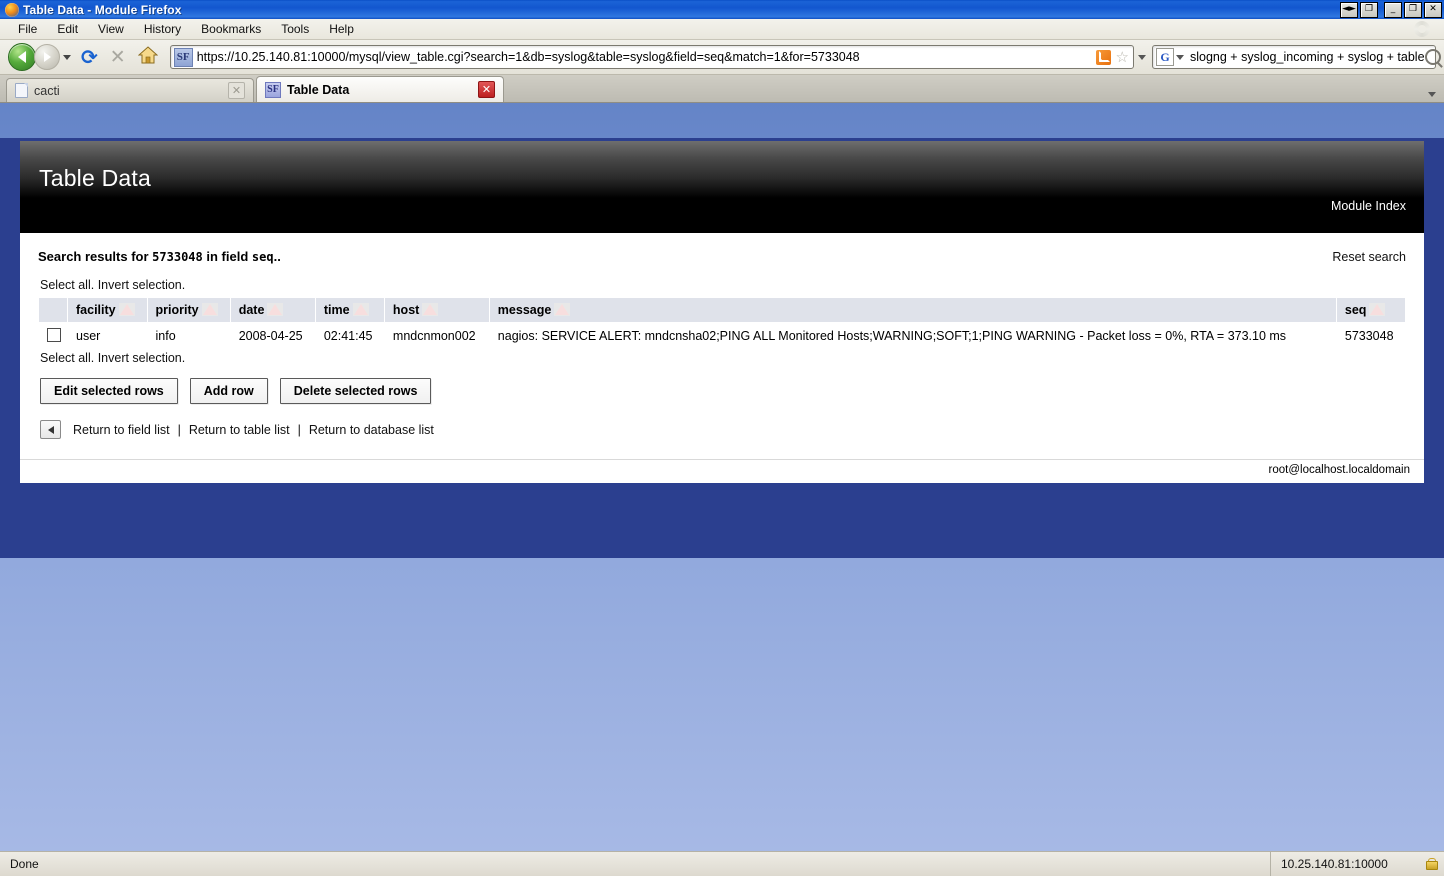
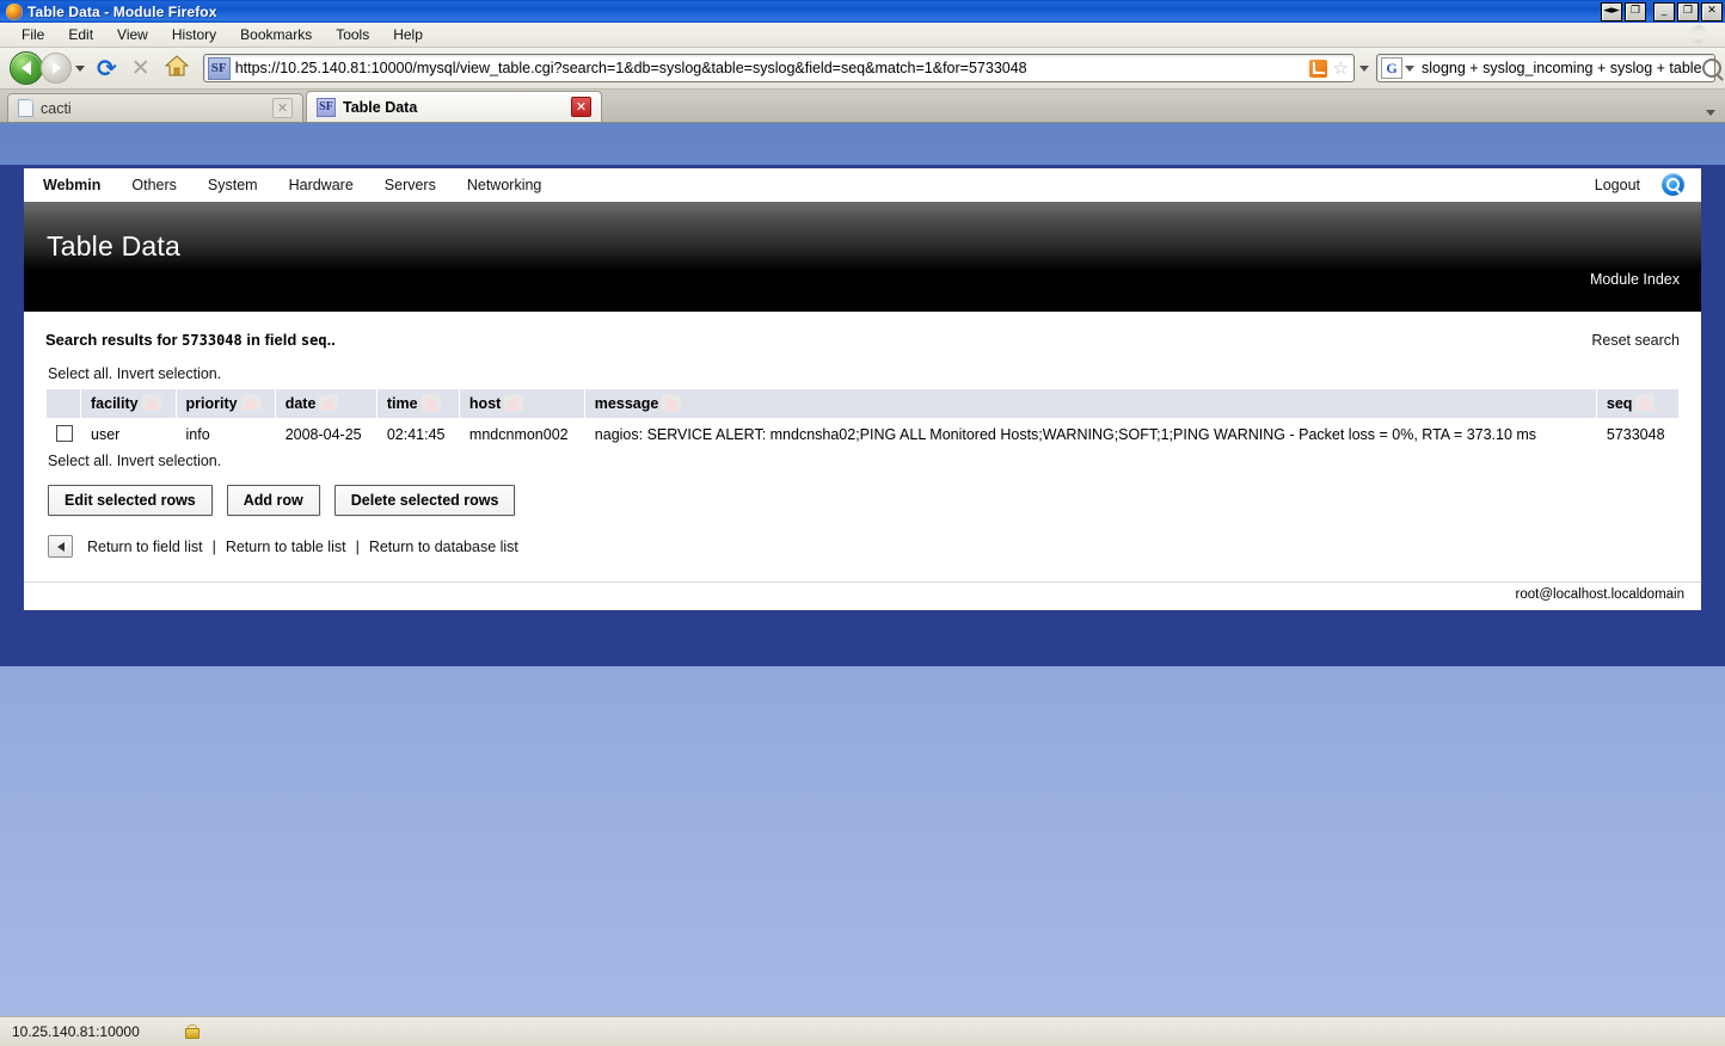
  Table Data - Module Firefox
  ◄►
  ❐
  _
  ❐
  ✕
  File
  Edit
  View
  History
  Bookmarks
  Tools
  Help
  ⟳
  ✕
  SF
  https://10.25.140.81:10000/mysql/view_table.cgi?search=1&db=syslog&table=syslog&field=seq&match=1&for=5733048
  ☆
  G
  slogng + syslog_incoming + syslog + table
  cacti
  ✕
  SF
  Table Data
  ✕
+ Webmin
+ Others
+ System
+ Hardware
+ Servers
+ Networking
+ Logout
  Table Data
  Module Index
  Search results for 5733048 in field seq..
  Reset search
  Select all. Invert selection.
  	facility	priority	date	time	host	message	seq
  	user	info	2008-04-25	02:41:45	mndcnmon002	nagios: SERVICE ALERT: mndcnsha02;PING ALL Monitored Hosts;WARNING;SOFT;1;PING WARNING - Packet loss = 0%, RTA = 373.10 ms	5733048
  Select all. Invert selection.
  Edit selected rows
  Add row
  Delete selected rows
  Return to field list
  |
  Return to table list
  |
  Return to database list
  root@localhost.localdomain
- Done
  10.25.140.81:10000
